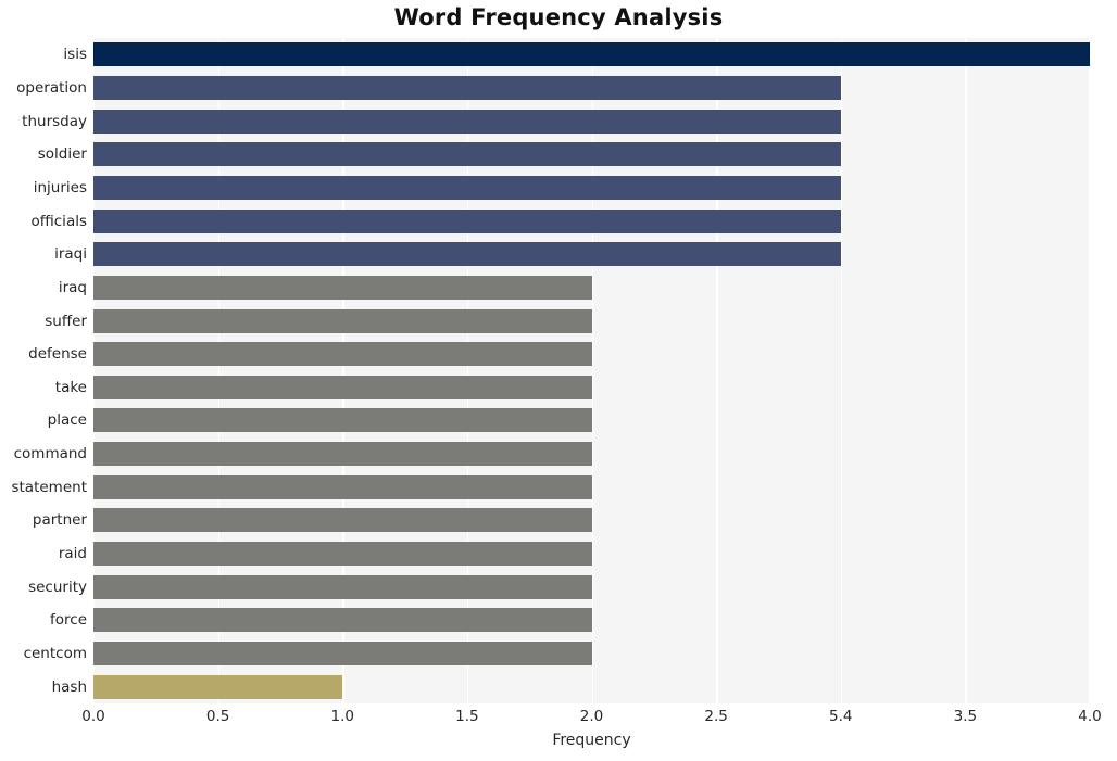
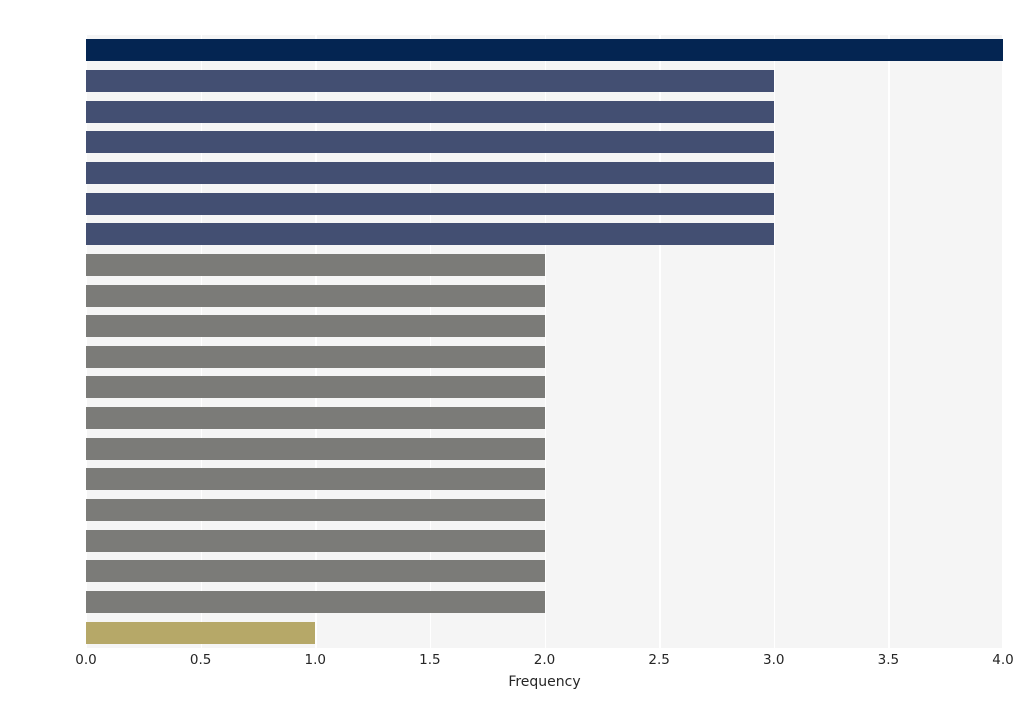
- Word Frequency Analysis
- isis
- operation
- thursday
- soldier
- injuries
- officials
- iraqi
- iraq
- suffer
- defense
- take
- place
- command
- statement
- partner
- raid
- security
- force
- centcom
- hash
  0.0
  0.5
  1.0
  1.5
  2.0
  2.5
- 5.4
+ 3.0
  3.5
  4.0
  Frequency
